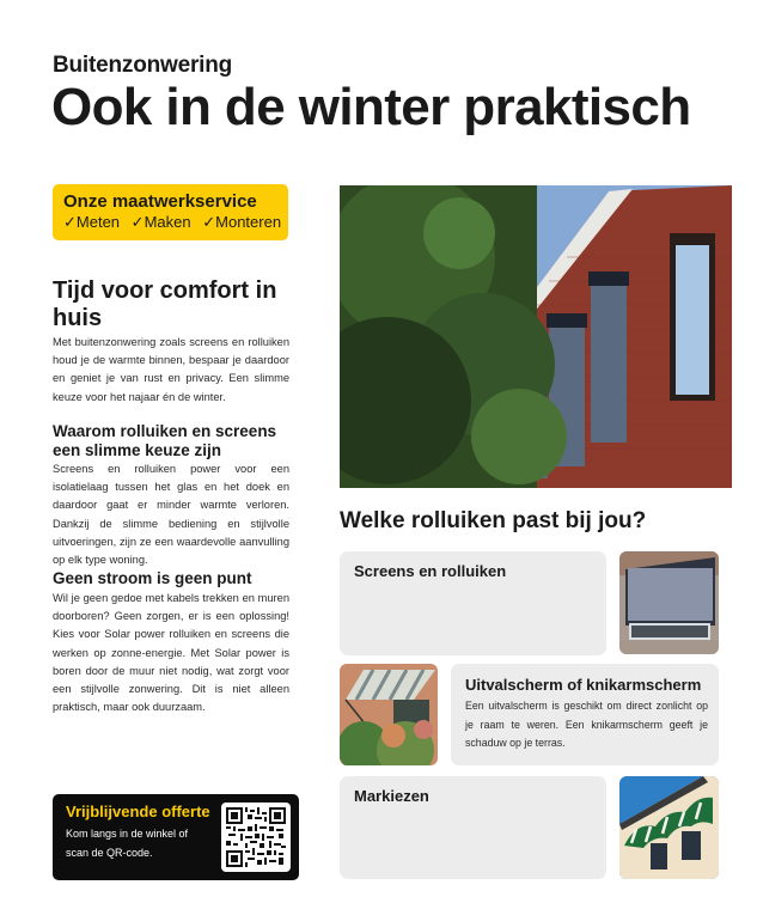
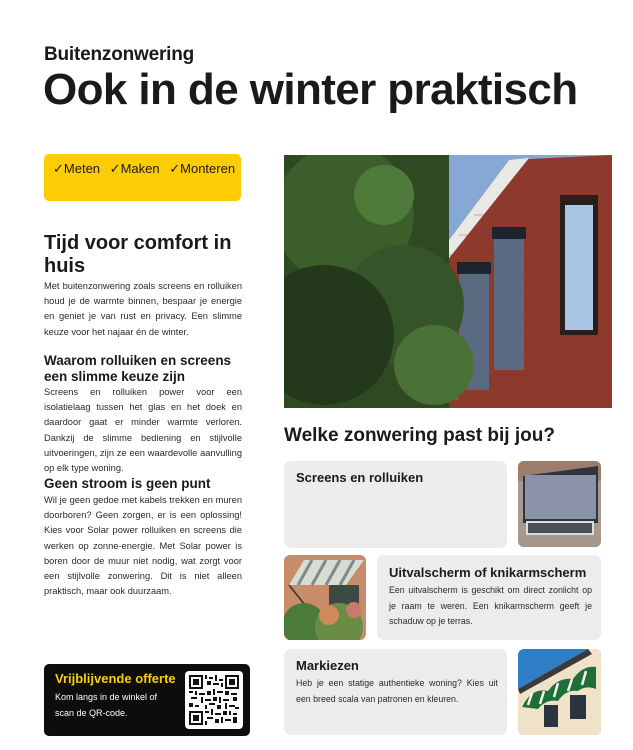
  Buitenzonwering
  Ook in de winter praktisch
- Onze maatwerkservice
  ✓Meten ✓Maken ✓Monteren
  Tijd voor comfort in huis
- Met buitenzonwering zoals screens en rolluiken houd je de warmte binnen, bespaar je daardoor en geniet je van rust en privacy. Een slimme keuze voor het najaar én de winter.
+ Met buitenzonwering zoals screens en rolluiken houd je de warmte binnen, bespaar je energie en geniet je van rust en privacy. Een slimme keuze voor het najaar én de winter.
  Waarom rolluiken en screens een slimme keuze zijn
  Screens en rolluiken power voor een isolatielaag tussen het glas en het doek en daardoor gaat er minder warmte verloren. Dankzij de slimme bediening en stijlvolle uitvoeringen, zijn ze een waardevolle aanvulling op elk type woning.
  Geen stroom is geen punt
  Wil je geen gedoe met kabels trekken en muren doorboren? Geen zorgen, er is een oplossing! Kies voor Solar power rolluiken en screens die werken op zonne-energie. Met Solar power is boren door de muur niet nodig, wat zorgt voor een stijlvolle zonwering. Dit is niet alleen praktisch, maar ook duurzaam.
  Vrijblijvende offerte
  Kom langs in de winkel of scan de QR-code.
- Welke rolluiken past bij jou?
+ Welke zonwering past bij jou?
  Screens en rolluiken
  Uitvalscherm of knikarmscherm
  Een uitvalscherm is geschikt om direct zonlicht op je raam te weren. Een knikarmscherm geeft je schaduw op je terras.
  Markiezen
+ Heb je een statige authentieke woning? Kies uit een breed scala van patronen en kleuren.
